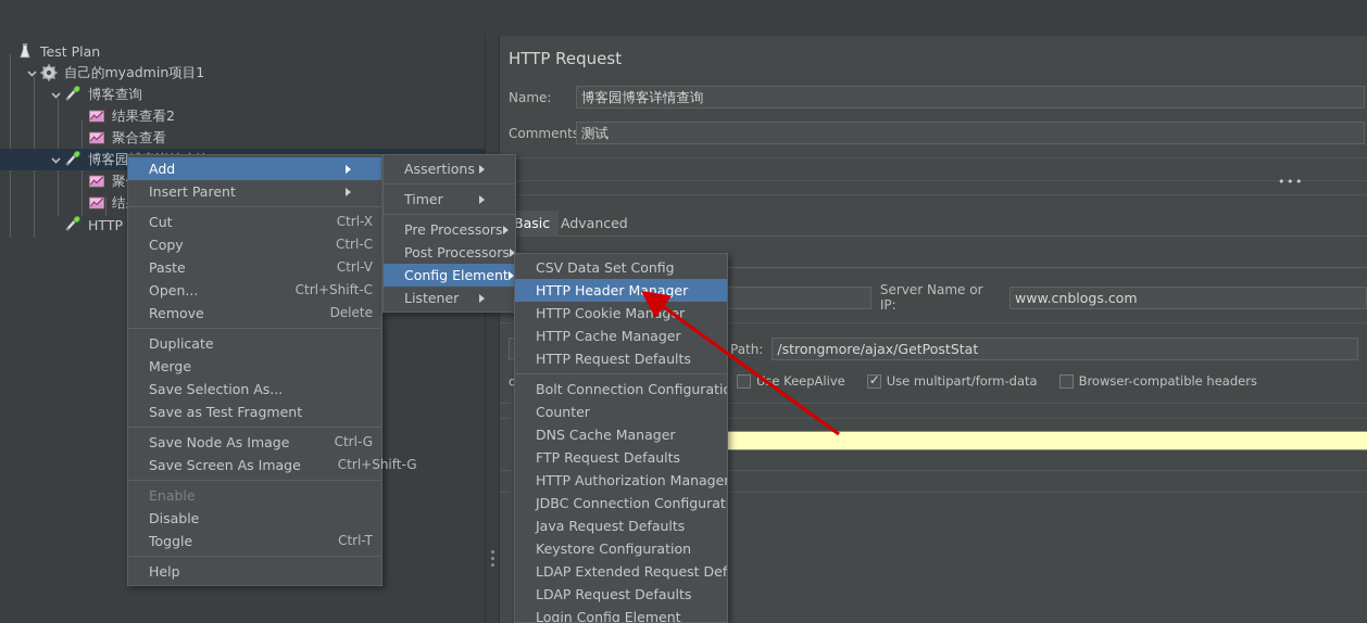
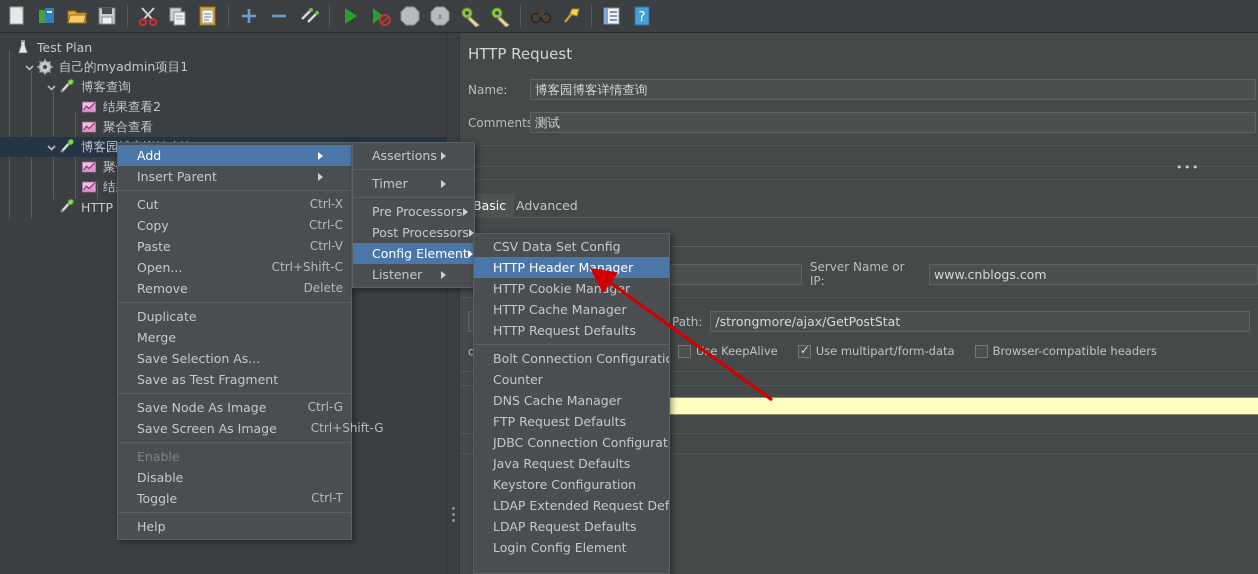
+ X
+ ?
  Test Plan
  自己的myadmin项目1
  博客查询
  结果查看2
  聚合查看
  HTTP Request
  Name:
  博客园博客详情查询
  Comment
  测试
  •••
  Basic
  Advanced
  Server Name or IP:
  www.cnblogs.com
  Path:
  /strongmore/ajax/GetPostStat
  Ue KeepAlive
  Use multipart/form-data
  Browser-compatible headers
  Add
  Insert Parent
  Cut
  Ctrl-X
  Copy
  Ctrl-C
  Paste
  Ctrl-V
  Open...
  Ctrl+Shift-C
  Remove
  Delete
  Duplicate
  Merge
  Save Selection As...
  Save as Test Fragment
  Save Node As Image
  Ctrl-G
  Save Screen As Image
  Ctrl+Shift-G
  Enable
  Disable
  Toggle
  Ctrl-T
  Help
  Assertions
  Timer
  Pre Processors
  Post Processors
  Config Element
  Listener
  CSV Data Set Config
  HTTP Header Manager
  HTTP Cookie Manager
  HTTP Cache Manager
  HTTP Request Defaults
  Bolt Connection Configurati
  Counter
  DNS Cache Manager
  FTP Request Defaults
- HTTP Authorization Manager
  JDBC Connection Configurat
  Java Request Defaults
  Keystore Configuration
  LDAP Extended Request Def
  LDAP Request Defaults
  Login Config Element
